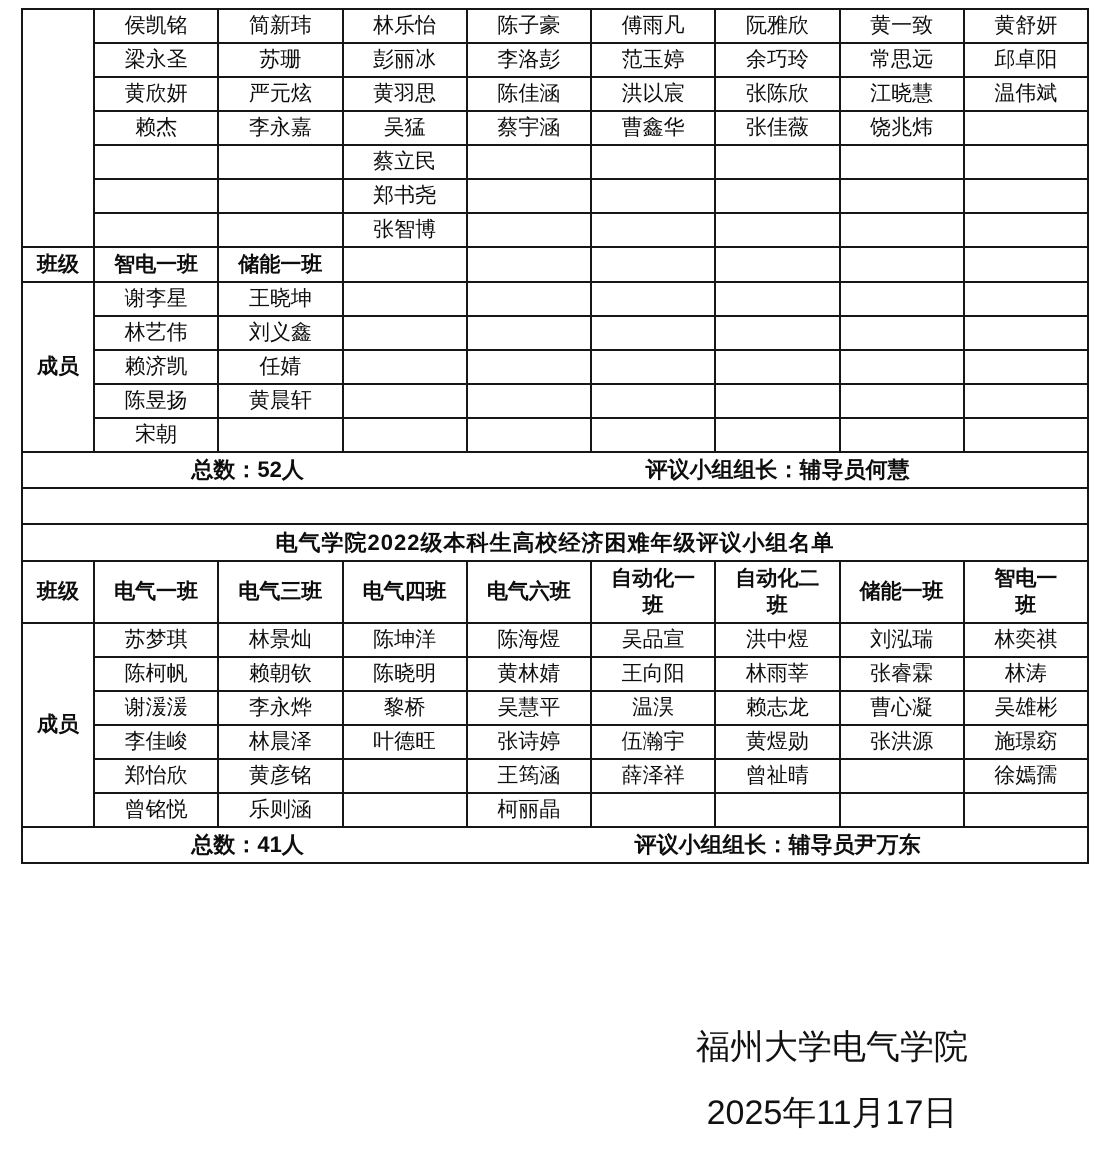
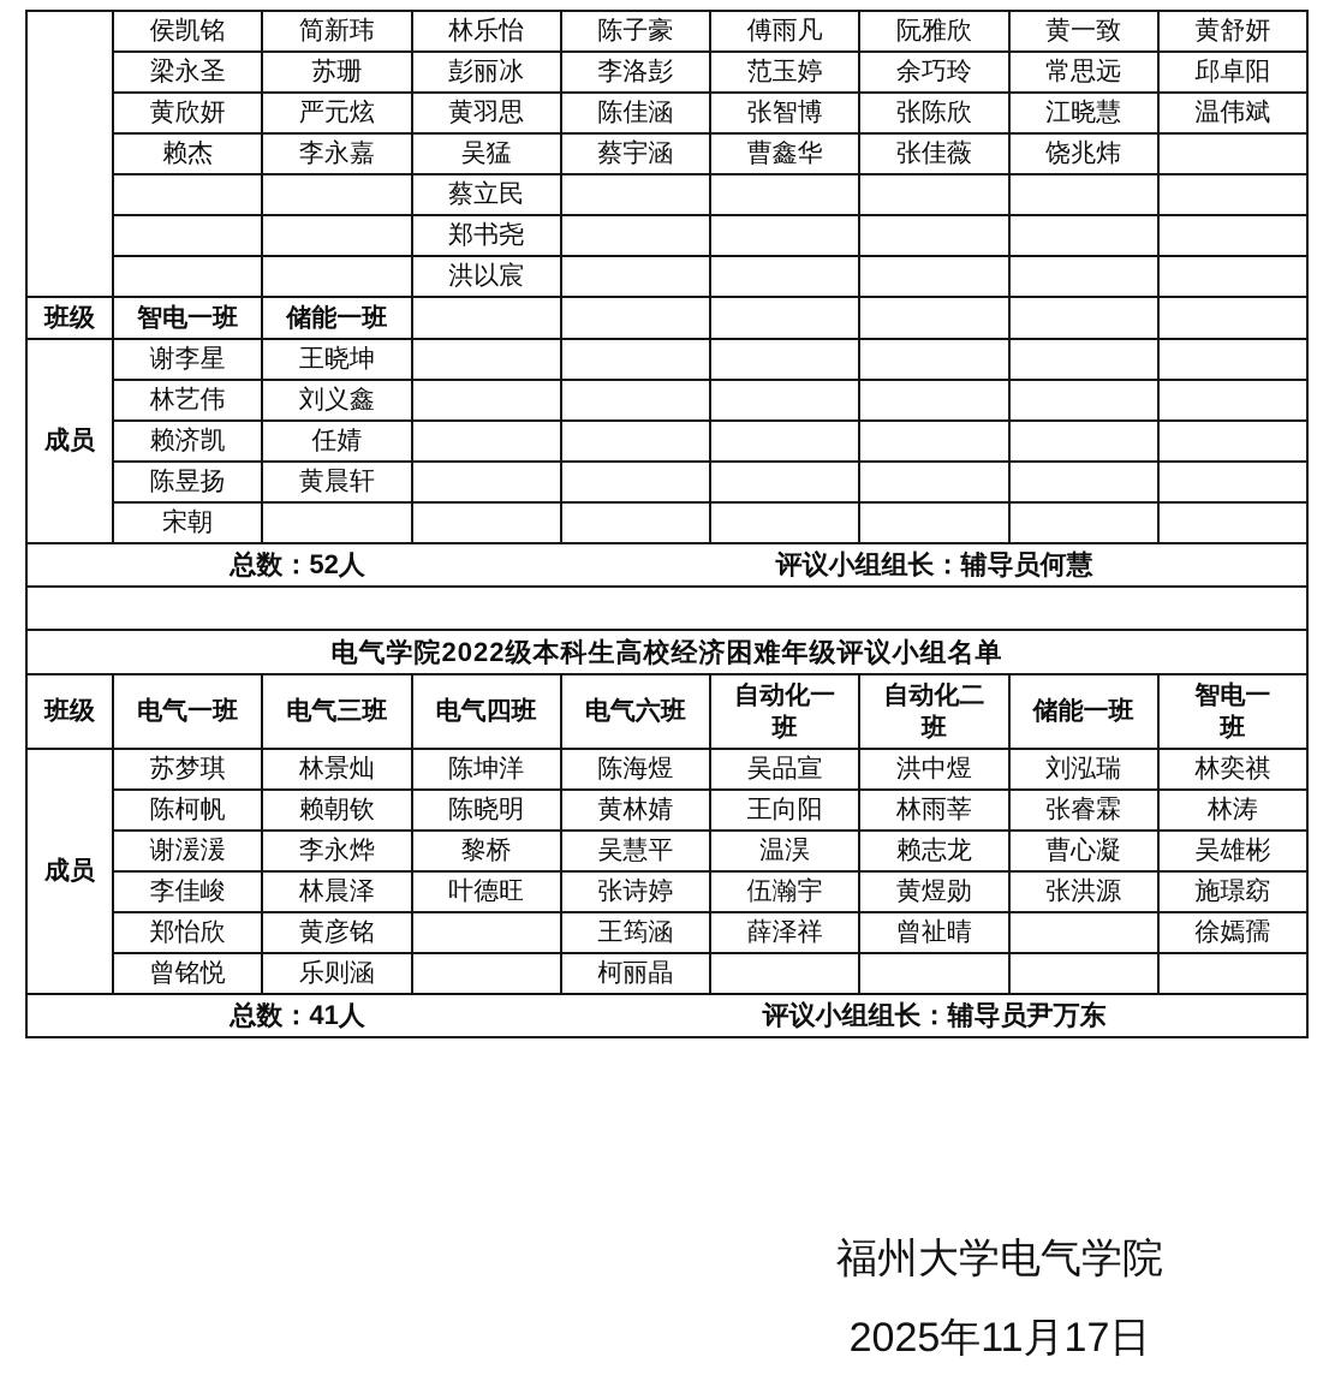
  	侯凯铭	简新玮	林乐怡	陈子豪	傅雨凡	阮雅欣	黄一致	黄舒妍
  梁永圣	苏珊	彭丽冰	李洛彭	范玉婷	余巧玲	常思远	邱卓阳
- 黄欣妍	严元炫	黄羽思	陈佳涵	洪以宸	张陈欣	江晓慧	温伟斌
+ 黄欣妍	严元炫	黄羽思	陈佳涵	张智博	张陈欣	江晓慧	温伟斌
  赖杰	李永嘉	吴猛	蔡宇涵	曹鑫华	张佳薇	饶兆炜
  		蔡立民
  		郑书尧
- 		张智博
+ 		洪以宸
  班级	智电一班	储能一班
  成员	谢李星	王晓坤
  林艺伟	刘义鑫
  赖济凯	任婧
  陈昱扬	黄晨轩
  宋朝
  总数：52人 评议小组组长：辅导员何慧
  电气学院2022级本科生高校经济困难年级评议小组名单
  班级	电气一班	电气三班	电气四班	电气六班	自动化一班	自动化二班	储能一班	智电一班
  成员	苏梦琪	林景灿	陈坤洋	陈海煜	吴品宣	洪中煜	刘泓瑞	林奕祺
  陈柯帆	赖朝钦	陈晓明	黄林婧	王向阳	林雨莘	张睿霖	林涛
  谢湲湲	李永烨	黎桥	吴慧平	温淏	赖志龙	曹心凝	吴雄彬
  李佳峻	林晨泽	叶德旺	张诗婷	伍瀚宇	黄煜勋	张洪源	施璟窈
  郑怡欣	黄彦铭		王筠涵	薛泽祥	曾祉晴		徐嫣孺
  曾铭悦	乐则涵		柯丽晶
  总数：41人 评议小组组长：辅导员尹万东
  福州大学电气学院
  2025年11月17日
